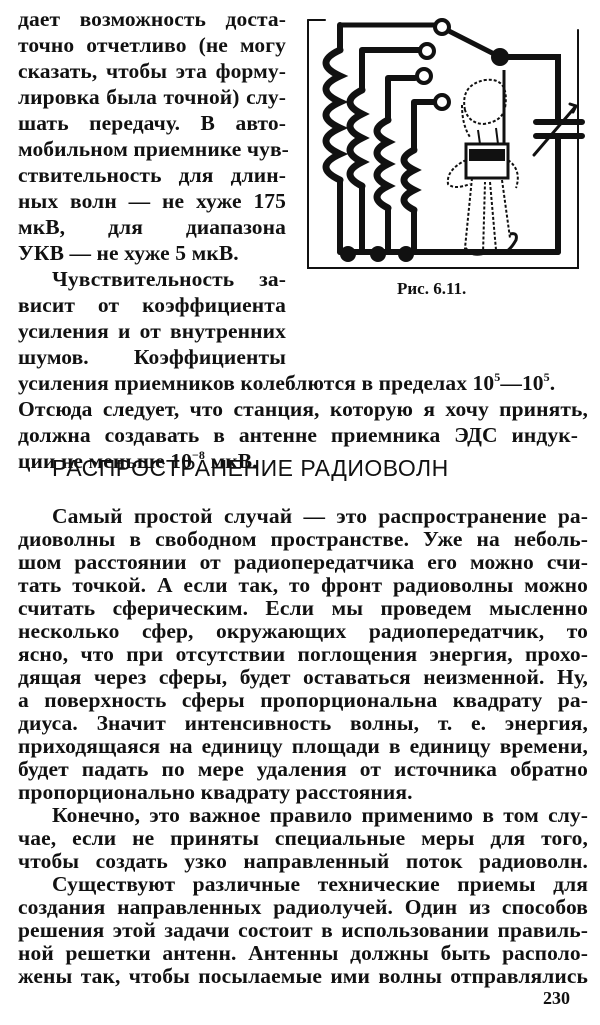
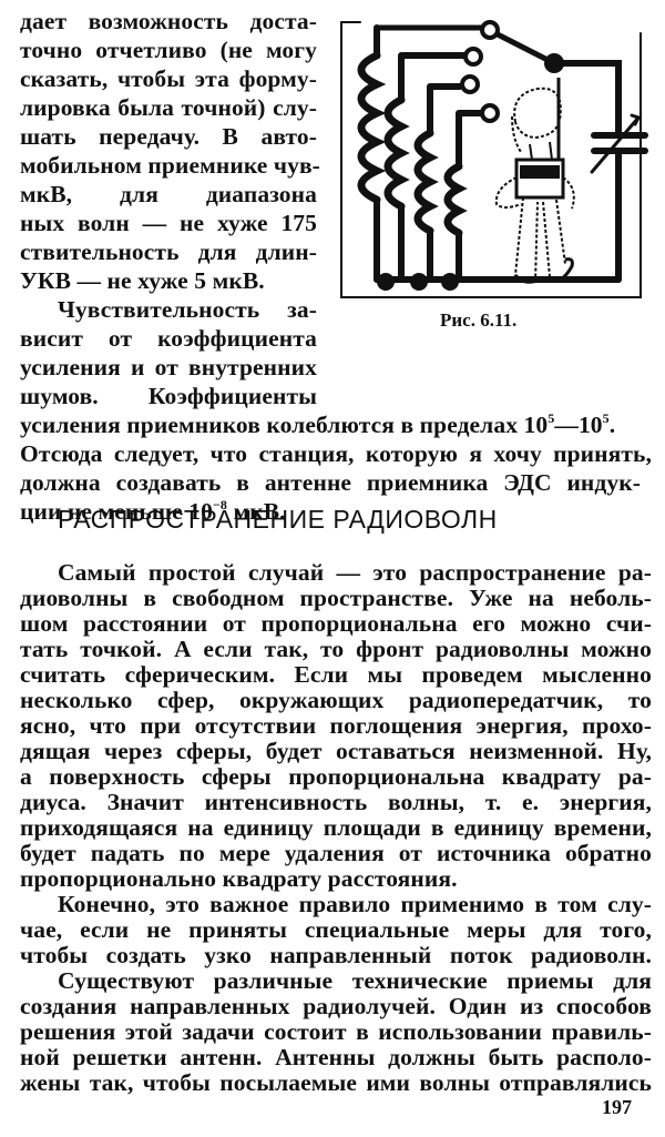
  дает возможность доста-
  точно отчетливо (не могу
  сказать, чтобы эта форму-
  лировка была точной) слу-
  шать передачу. В авто-
  мобильном приемнике чув-
- ствительность для длин-
+ мкВ, для диапазона
  ных волн — не хуже 175
- мкВ, для диапазона
+ ствительность для длин-
  УКВ — не хуже 5 мкВ.
  Чувствительность за-
  висит от коэффициента
  усиления и от внутренних
  шумов. Коэффициенты
  усиления приемников колеблются в пределах 105—105.
  Отсюда следует, что станция, которую я хочу принять,
  должна создавать в антенне приемника ЭДС индук-
  ции не меньше 10−8 мкВ.
  Рис. 6.11.
  РАСПРОСТРАНЕНИЕ РАДИОВОЛН
  Самый простой случай — это распространение ра-
  диоволны в свободном пространстве. Уже на неболь-
- шом расстоянии от радиопередатчика его можно счи-
+ шом расстоянии от пропорциональна его можно счи-
  тать точкой. А если так, то фронт радиоволны можно
  считать сферическим. Если мы проведем мысленно
  несколько сфер, окружающих радиопередатчик, то
  ясно, что при отсутствии поглощения энергия, прохо-
  дящая через сферы, будет оставаться неизменной. Ну,
  а поверхность сферы пропорциональна квадрату ра-
  диуса. Значит интенсивность волны, т. е. энергия,
  приходящаяся на единицу площади в единицу времени,
  будет падать по мере удаления от источника обратно
  пропорционально квадрату расстояния.
  Конечно, это важное правило применимо в том слу-
  чае, если не приняты специальные меры для того,
  чтобы создать узко направленный поток радиоволн.
  Существуют различные технические приемы для
  создания направленных радиолучей. Один из способов
  решения этой задачи состоит в использовании правиль-
  ной решетки антенн. Антенны должны быть располо-
  жены так, чтобы посылаемые ими волны отправлялись
- 230
+ 197
